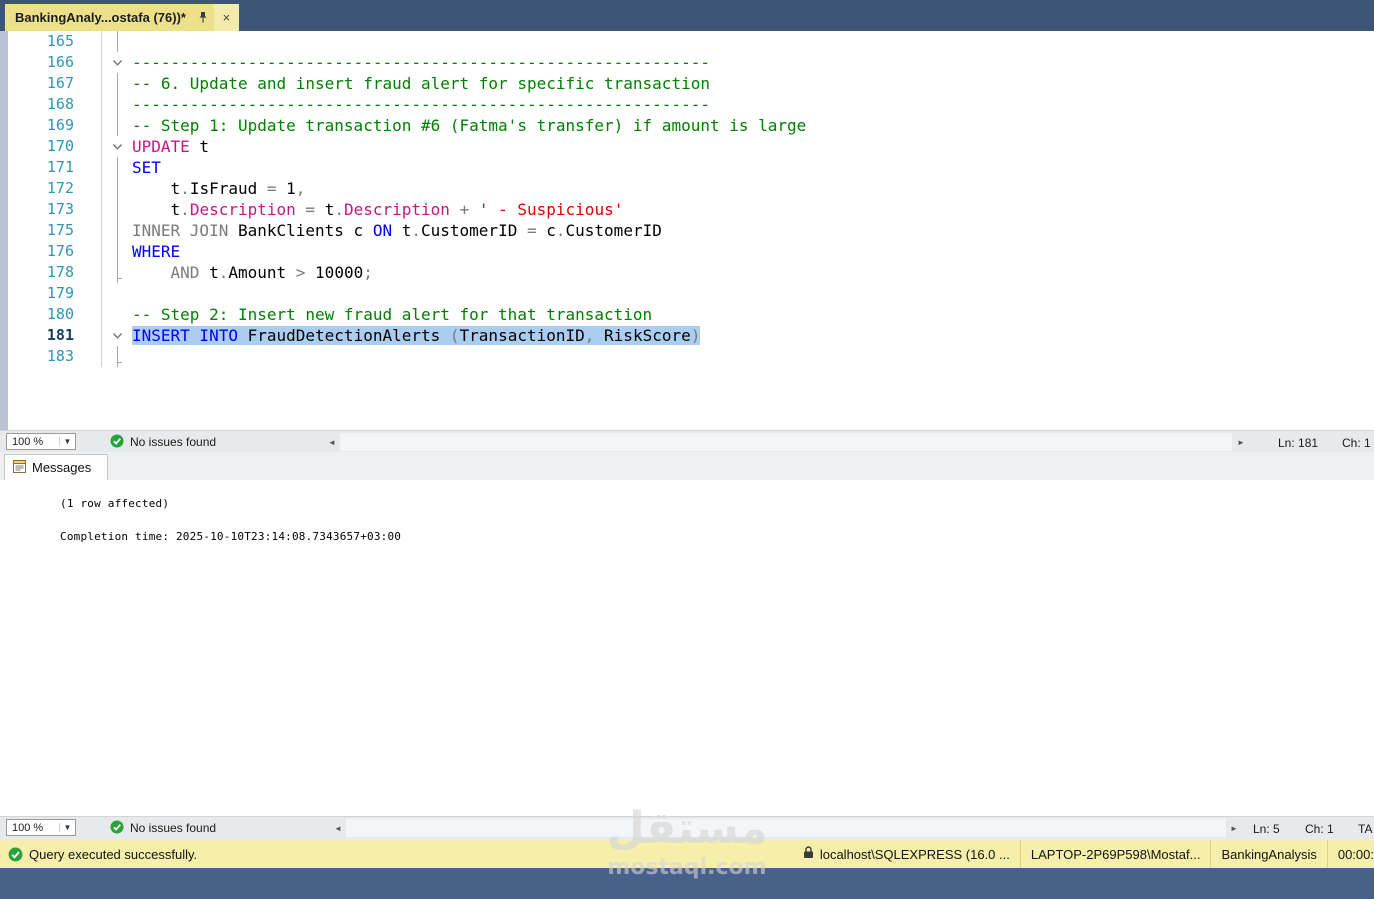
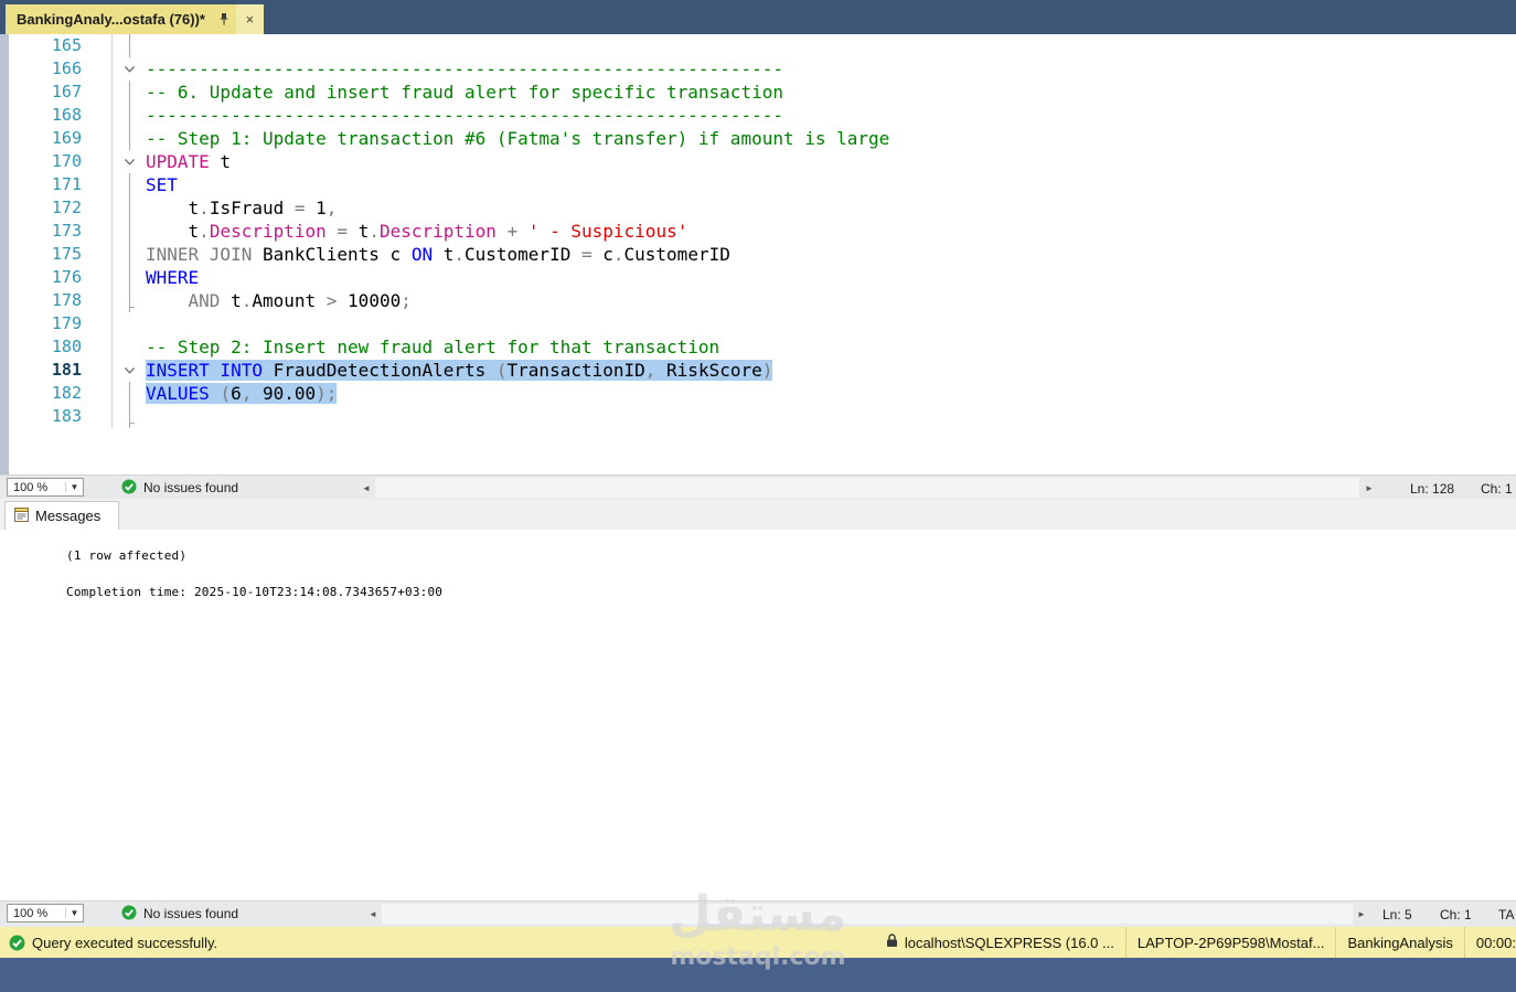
  BankingAnaly...ostafa (76))*
  ×
  165
  166
  ------------------------------------------------------------
  167
  -- 6. Update and insert fraud alert for specific transaction
  168
  ------------------------------------------------------------
  169
  -- Step 1: Update transaction #6 (Fatma's transfer) if amount is large
  170
  UPDATE t
  171
  SET
  172
  t.IsFraud = 1,
  173
  t.Description = t.Description + ' - Suspicious'
  175
  INNER JOIN BankClients c ON t.CustomerID = c.CustomerID
  176
  WHERE
  178
  AND t.Amount > 10000;
  179
  180
  -- Step 2: Insert new fraud alert for that transaction
  181
  INSERT INTO FraudDetectionAlerts (TransactionID, RiskScore)
+ 182
+ VALUES (6, 90.00);
  183
  100 %
  ▼
  No issues found
  ◄
  ►
- Ln: 181
+ Ln: 128
  Ch: 1
  Messages
  (1 row affected)
  Completion time: 2025-10-10T23:14:08.7343657+03:00
  100 %
  ▼
  No issues found
  ◄
  ►
  Ln: 5
  Ch: 1
  TA
  Query executed successfully.
  localhost\SQLEXPRESS (16.0 ...
  LAPTOP-2P69P598\Mostaf...
  BankingAnalysis
  00:00:
  مستقل
  mostaql.com
